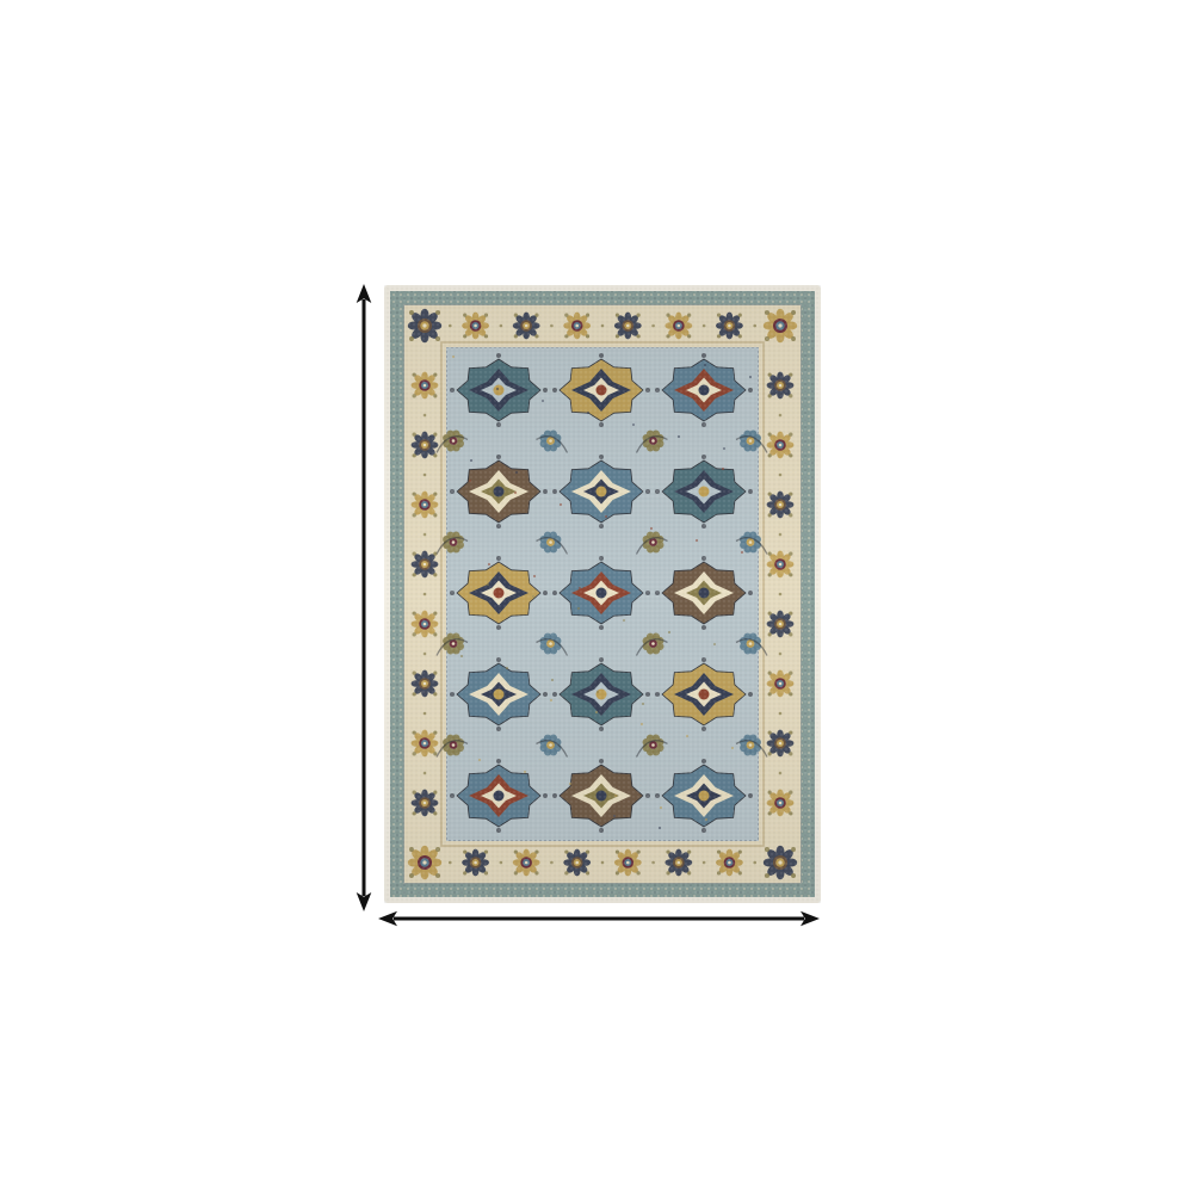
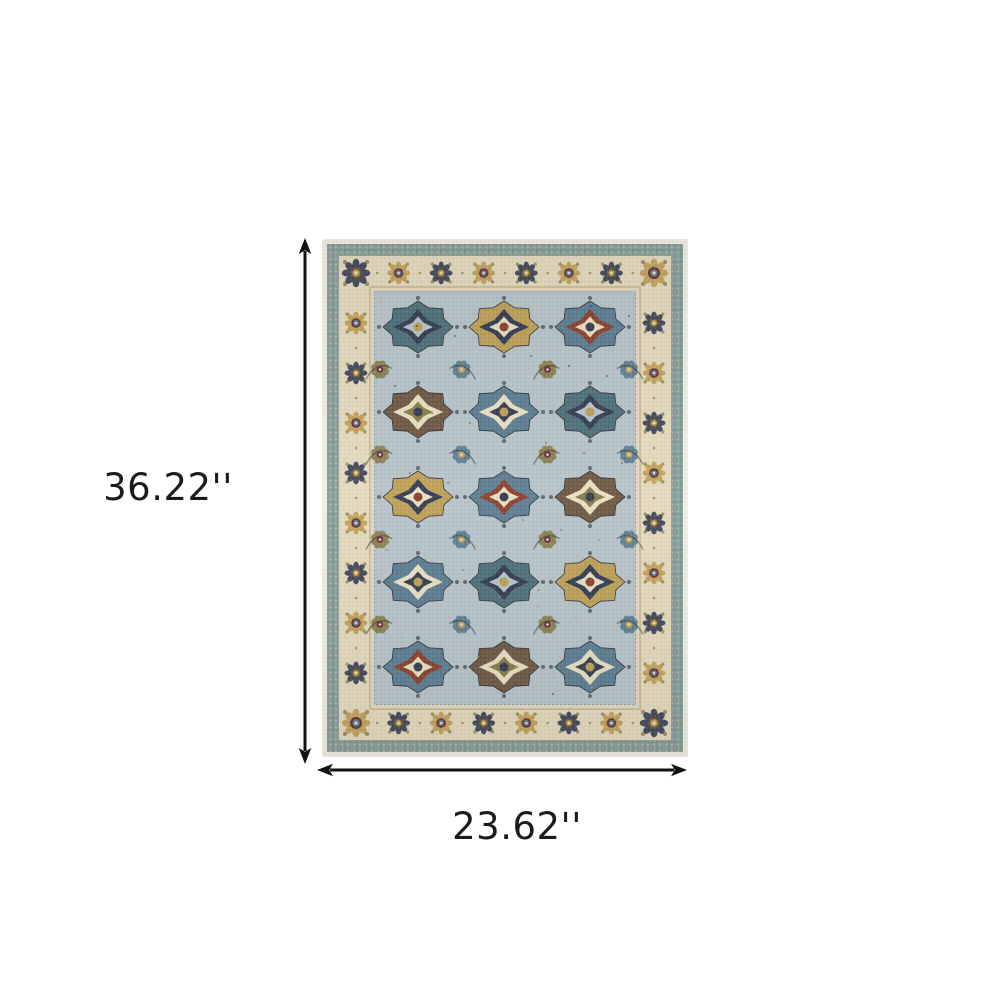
+ 36.22''
+ 23.62''
